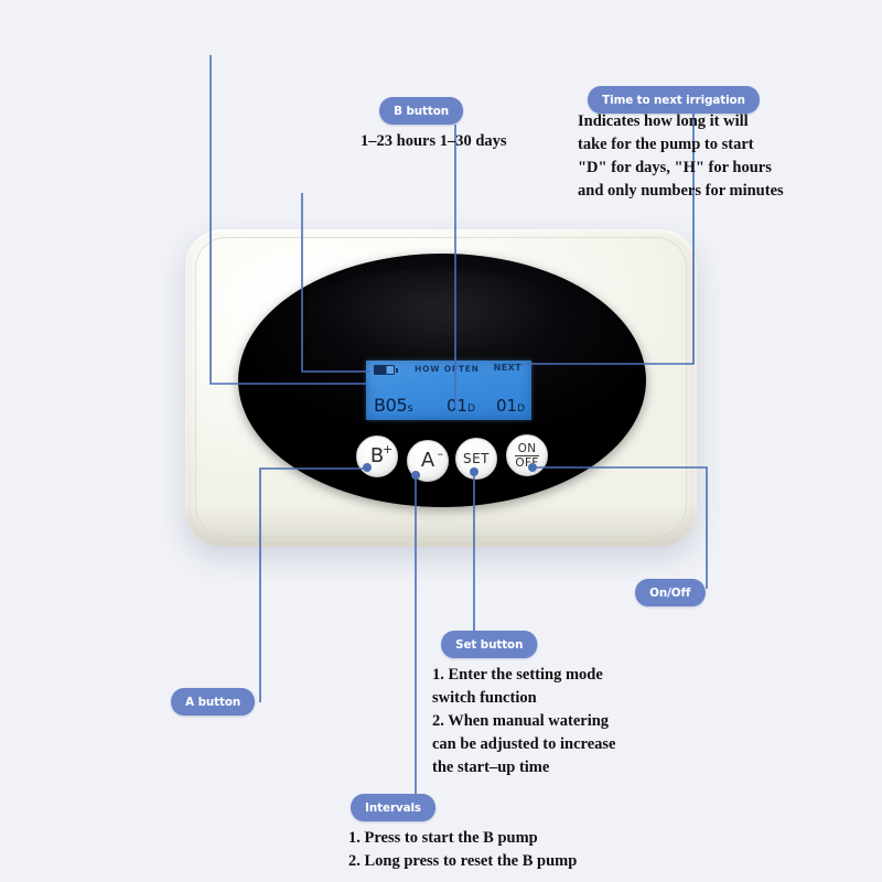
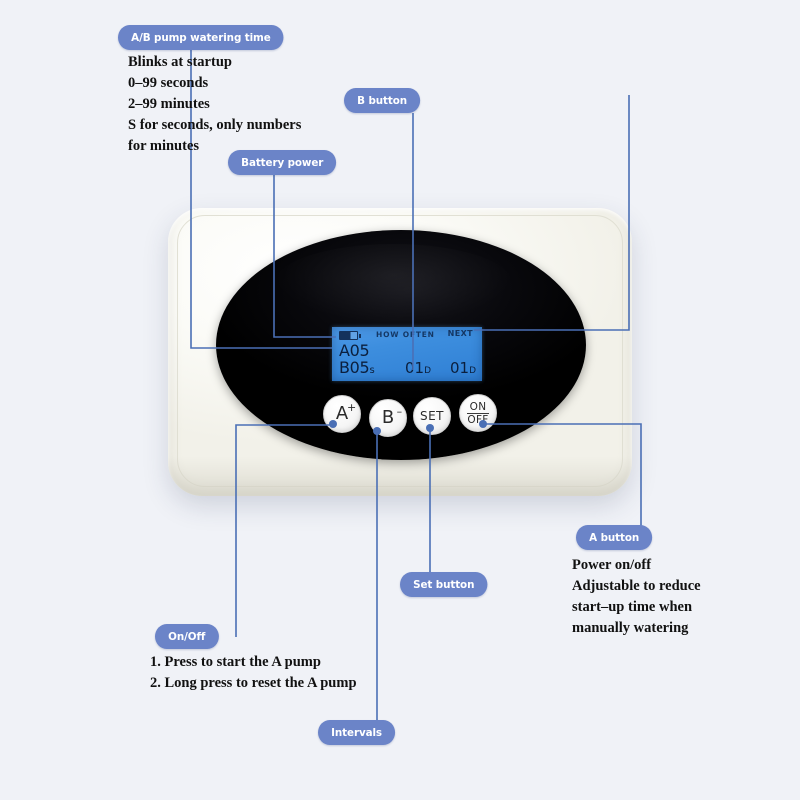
  HOW OTEN
  NEXT
+ A05
  B05s
  01D
  01D
- B
+ A
  +
- A
+ B
  –
  SET
  ON
  OFF
+ A/B pump watering time
+ Blinks at startup
+ 0–99 seconds
+ 2–99 minutes
+ S for seconds, only numbers
+ for minutes
+ Battery power
  B button
- 1–23 hours 1–30 days
- Time to next irrigation
- Indicates how long it will
- take for the pump to start
- "D" for days, "H" for hours
- and only numbers for minutes
- A button
+ On/Off
+ 1. Press to start the A pump
+ 2. Long press to reset the A pump
  Intervals
- 1. Press to start the B pump
- 2. Long press to reset the B pump
  Set button
- 1. Enter the setting mode
- switch function
- 2. When manual watering
- can be adjusted to increase
- the start–up time
- On/Off
+ A button
+ Power on/off
+ Adjustable to reduce
+ start–up time when
+ manually watering
